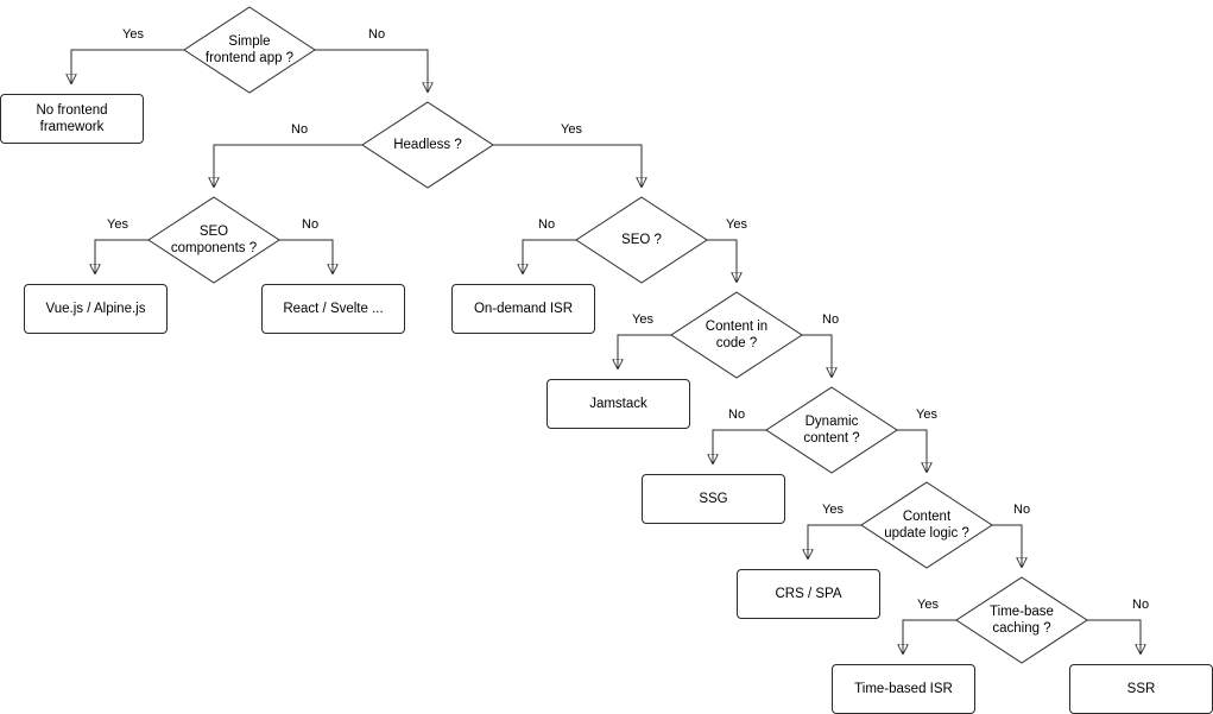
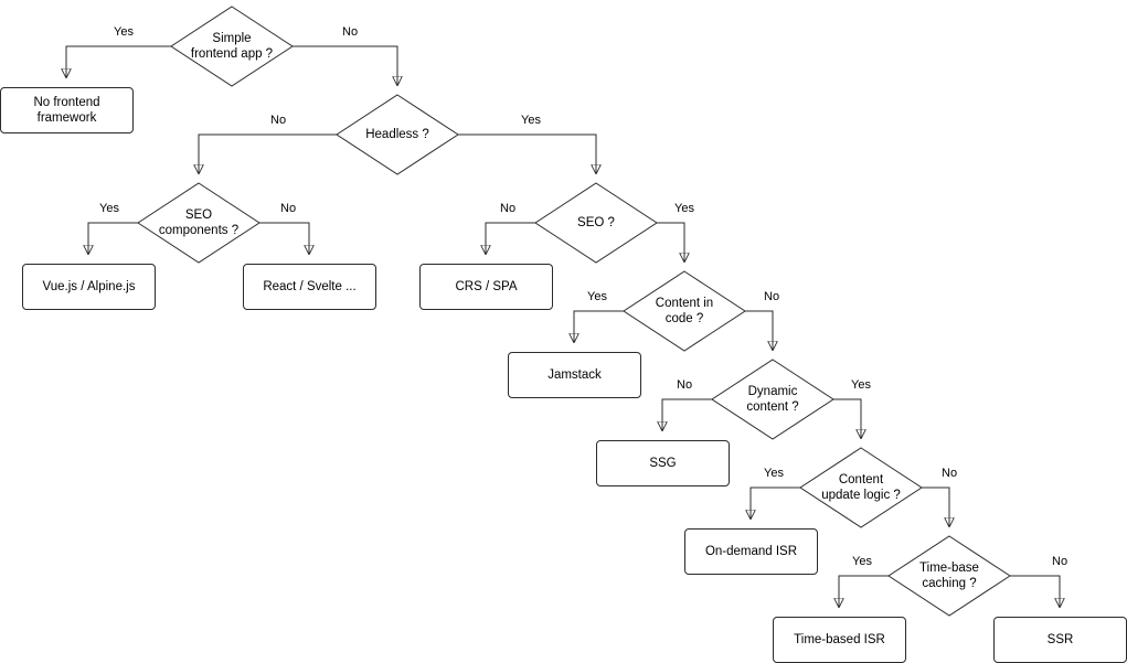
  Simple
  frontend app ?
  No frontend
  framework
  Headless ?
  SEO
  components ?
  SEO ?
  Vue.js / Alpine.js
  React / Svelte ...
- On-demand ISR
+ CRS / SPA
  Content in
  code ?
  Jamstack
  Dynamic
  content ?
  SSG
  Content
  update logic ?
- CRS / SPA
+ On-demand ISR
  Time-base
  caching ?
  Time-based ISR
  SSR
  Yes
  No
  No
  Yes
  Yes
  No
  No
  Yes
  Yes
  No
  No
  Yes
  Yes
  No
  Yes
  No
